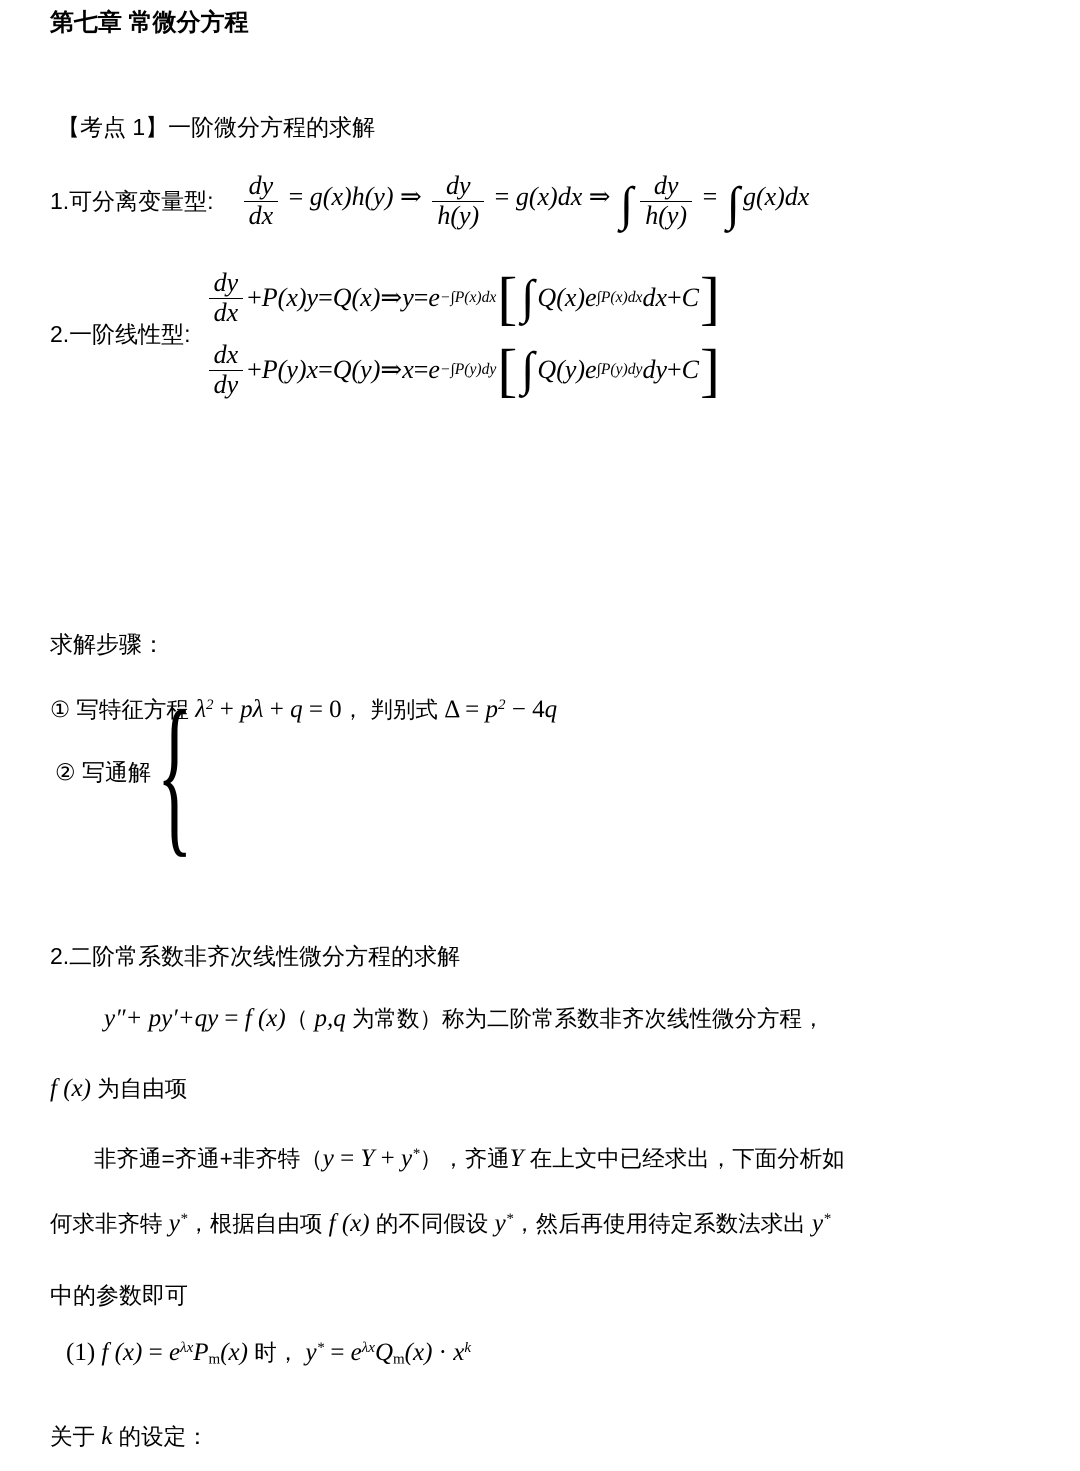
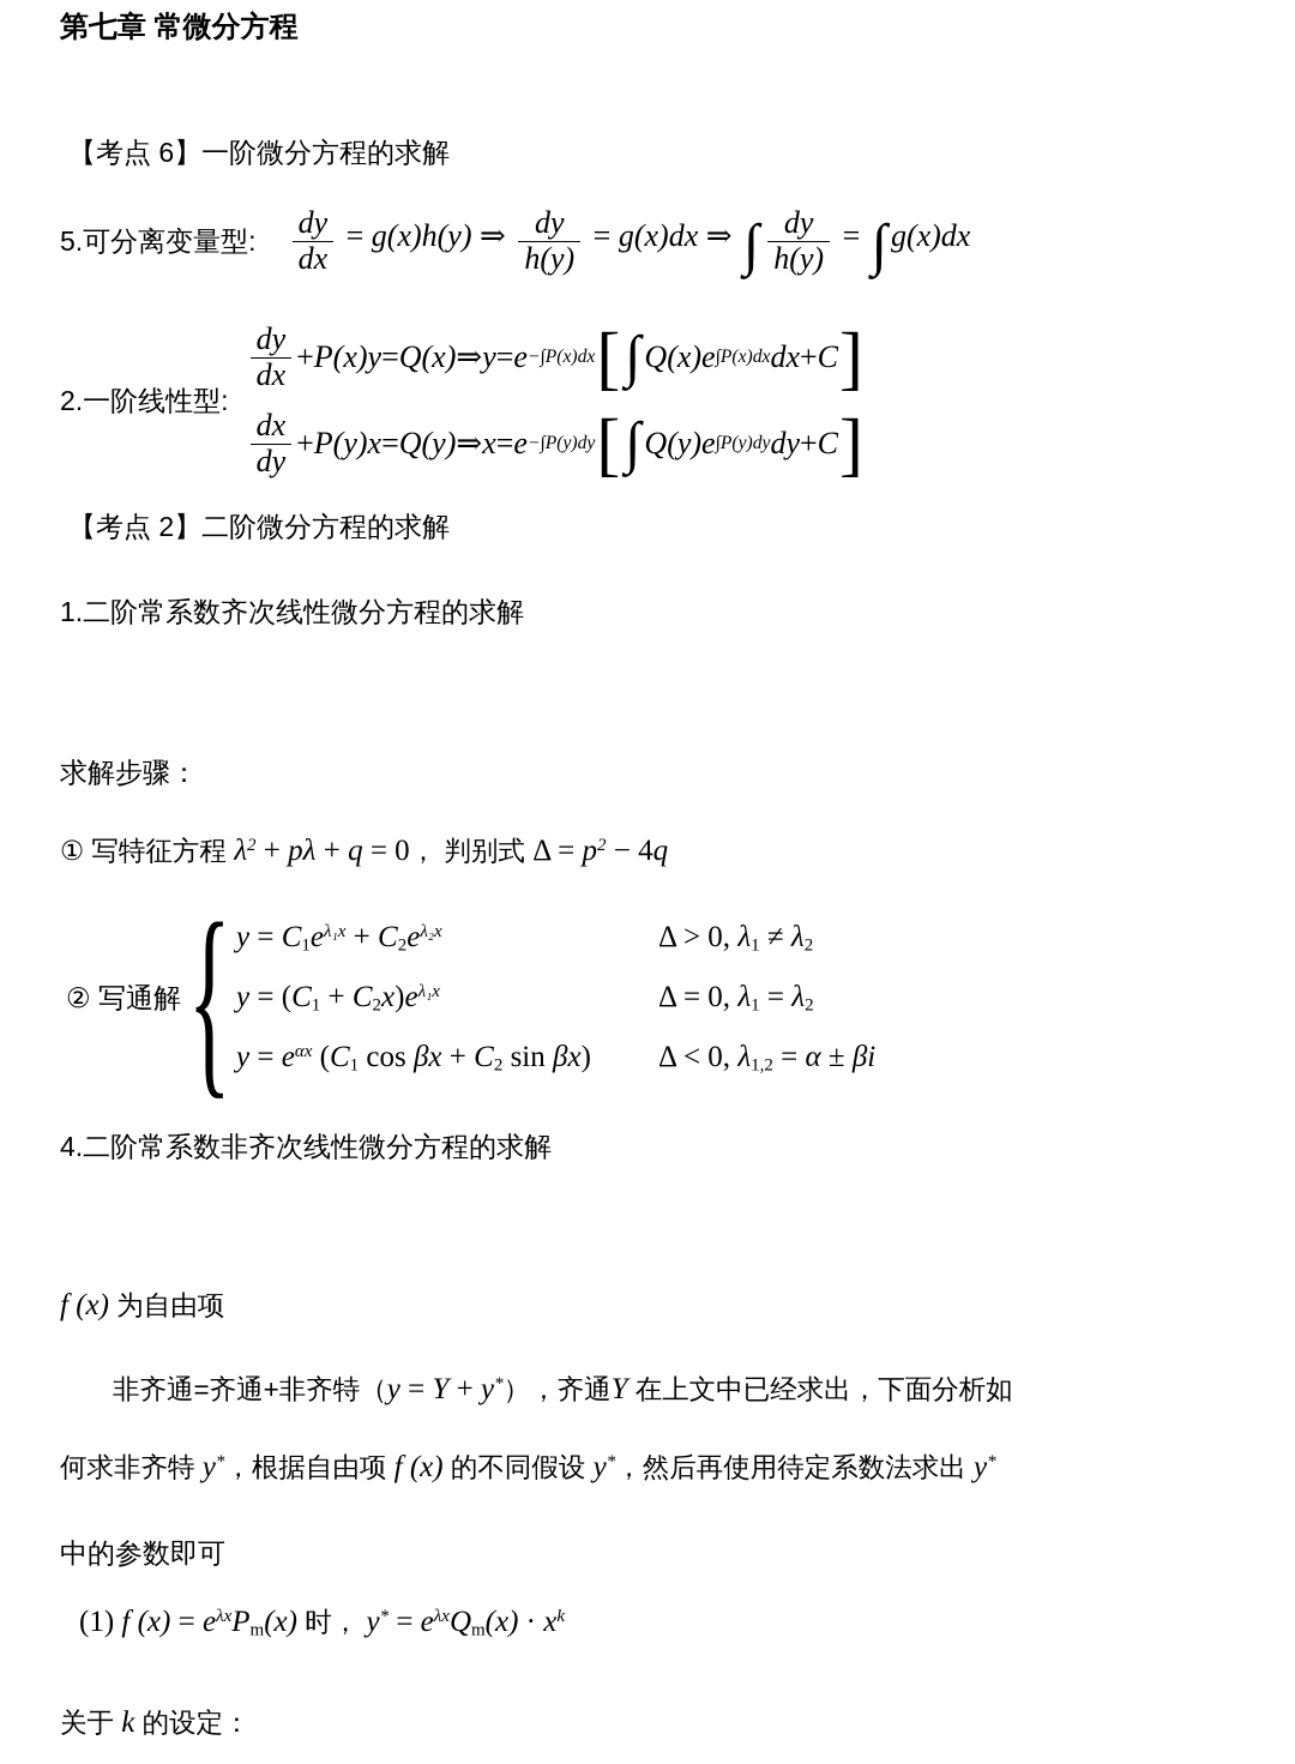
  第七章 常微分方程
- 【考点 1】一阶微分方程的求解
+ 【考点 6】一阶微分方程的求解
- 1.可分离变量型:
+ 5.可分离变量型:
  dy
  dx
  = g(x)h(y) ⇒
  dy
  h(y)
  = g(x)dx ⇒ ∫
  dy
  h(y)
  = ∫g(x)dx
  2.一阶线性型:
  dy
  dx
  +
  P(x)y
  =
  Q(x)
  ⇒
  y
  =
  e
  −∫P(x)dx
  [
  ∫
  Q(x)e
  ∫P(x)dx
  dx
  +
  C
  ]
  dx
  dy
  +
  P(y)x
  =
  Q(y)
  ⇒
  x
  =
  e
  −∫P(y)dy
  [
  ∫
  Q(y)e
  ∫P(y)dy
  dy
  +
  C
  ]
+ 【考点 2】二阶微分方程的求解
+ 1.二阶常系数齐次线性微分方程的求解
  求解步骤：
  ① 写特征方程 λ2 + pλ + q = 0， 判别式 Δ = p2 − 4q
  ② 写通解
  {
+ y = C1eλ₁x + C2eλ₂x
+ Δ > 0, λ1 ≠ λ2
+ y = (C1 + C2x)eλ₁x
+ Δ = 0, λ1 = λ2
+ y = eαx (C1 cos βx + C2 sin βx)
+ Δ < 0, λ1,2 = α ± βi
- 2.二阶常系数非齐次线性微分方程的求解
+ 4.二阶常系数非齐次线性微分方程的求解
- y″+ py′+qy = f (x)（ p,q 为常数）称为二阶常系数非齐次线性微分方程，
  f (x) 为自由项
  非齐通=齐通+非齐特（y = Y + y*），齐通Y 在上文中已经求出，下面分析如
  何求非齐特 y*，根据自由项 f (x) 的不同假设 y*，然后再使用待定系数法求出 y*
  中的参数即可
  (1) f (x) = eλxPm(x) 时， y* = eλxQm(x) · xk
  关于 k 的设定：
